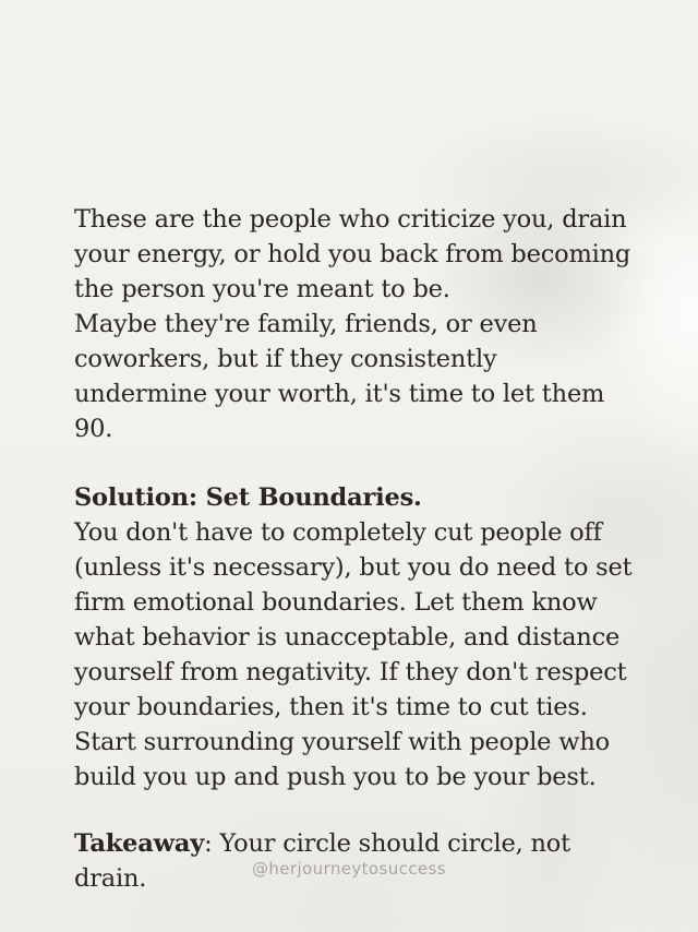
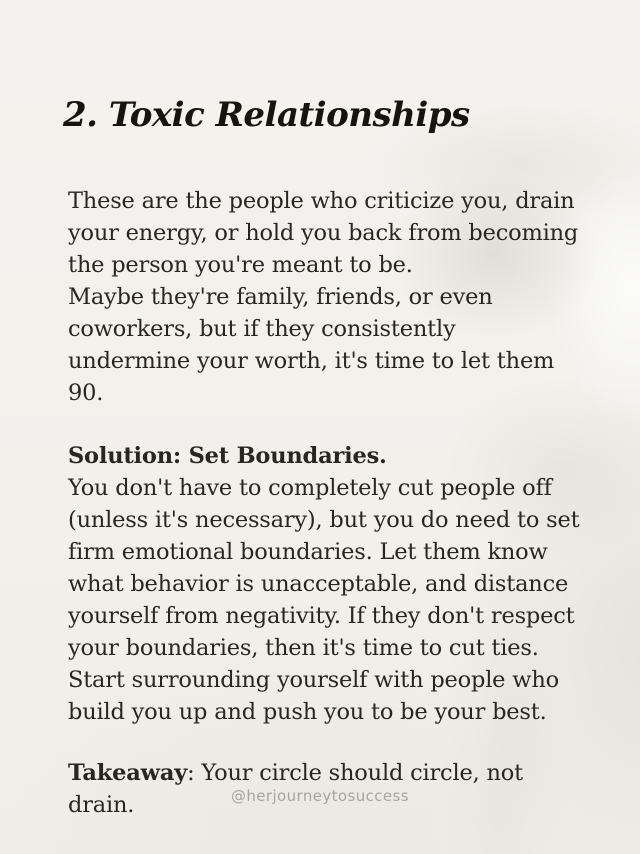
+ 2. Toxic Relationships
  These are the people who criticize you, drain
  your energy, or hold you back from becoming
  the person you're meant to be.
  Maybe they're family, friends, or even
  coworkers, but if they consistently
  undermine your worth, it's time to let them
  90.
  Solution: Set Boundaries.
  You don't have to completely cut people off
  (unless it's necessary), but you do need to set
  firm emotional boundaries. Let them know
  what behavior is unacceptable, and distance
  yourself from negativity. If they don't respect
  your boundaries, then it's time to cut ties.
  Start surrounding yourself with people who
  build you up and push you to be your best.
  Takeaway: Your circle should circle, not
  drain.
  @herjourneytosuccess
